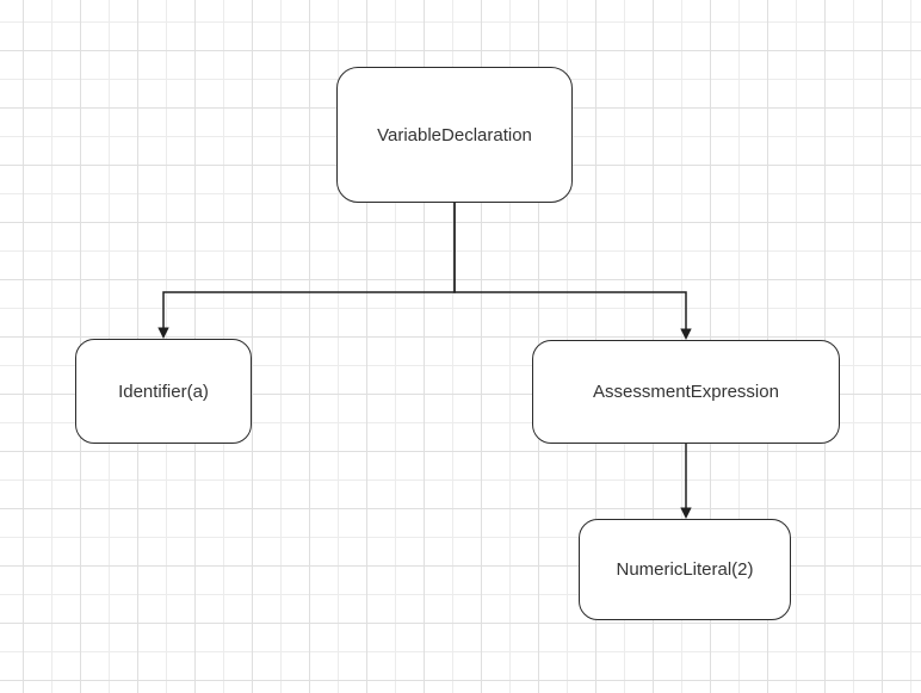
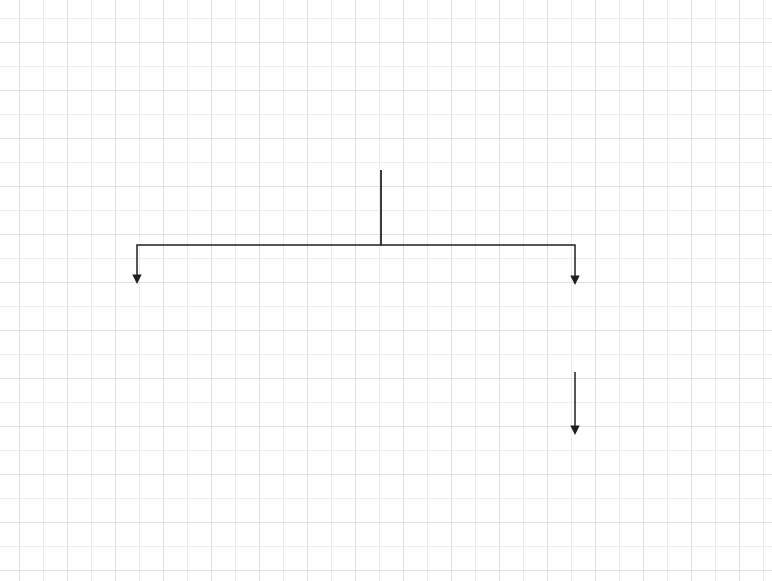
- VariableDeclaration
- Identifier(a)
- AssessmentExpression
- NumericLiteral(2)
